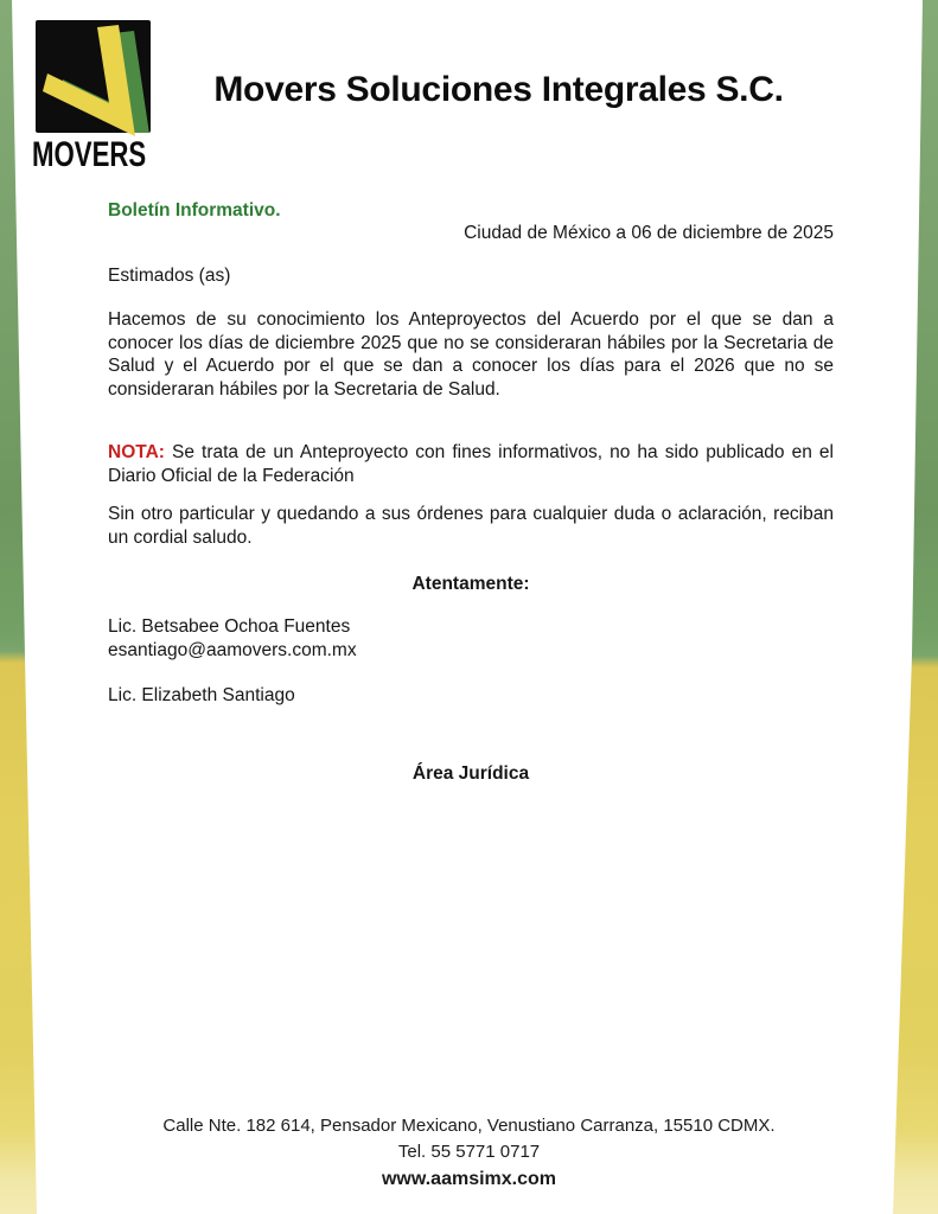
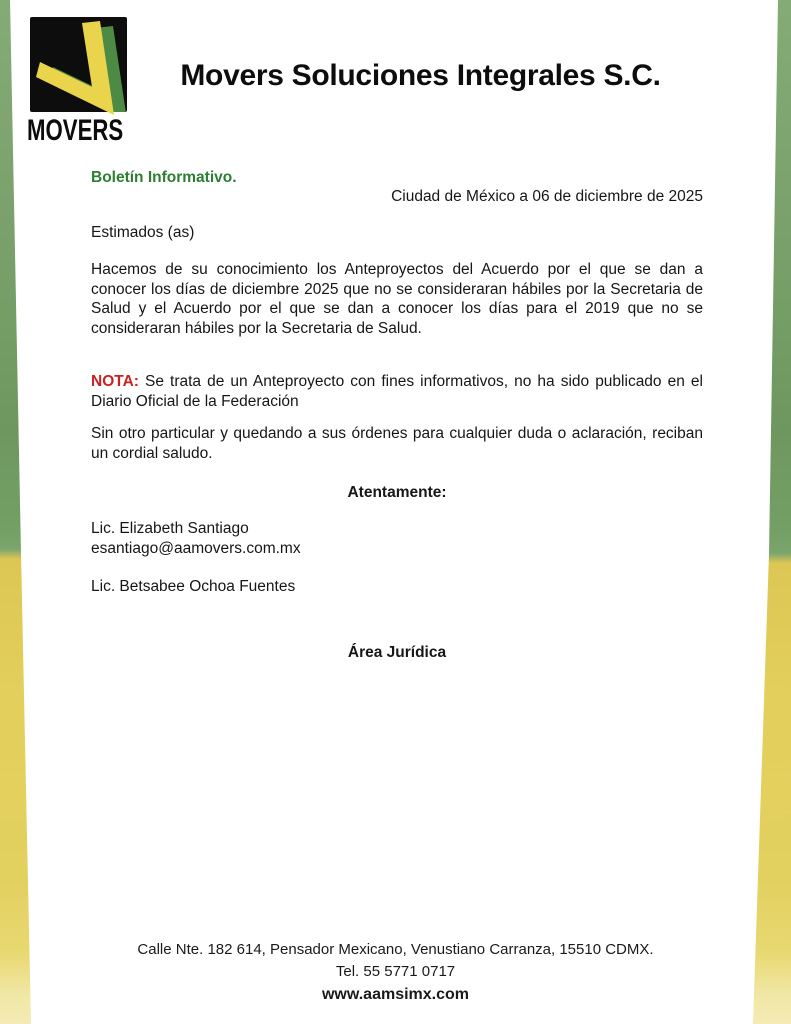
  MOVERS
  Movers Soluciones Integrales S.C.
  Boletín Informativo.
  Ciudad de México a 06 de diciembre de 2025
  Estimados (as)
- Hacemos de su conocimiento los Anteproyectos del Acuerdo por el que se dan a conocer los días de diciembre 2025 que no se consideraran hábiles por la Secretaria de Salud y el Acuerdo por el que se dan a conocer los días para el 2026 que no se consideraran hábiles por la Secretaria de Salud.
+ Hacemos de su conocimiento los Anteproyectos del Acuerdo por el que se dan a conocer los días de diciembre 2025 que no se consideraran hábiles por la Secretaria de Salud y el Acuerdo por el que se dan a conocer los días para el 2019 que no se consideraran hábiles por la Secretaria de Salud.
  NOTA: Se trata de un Anteproyecto con fines informativos, no ha sido publicado en el Diario Oficial de la Federación
  Sin otro particular y quedando a sus órdenes para cualquier duda o aclaración, reciban un cordial saludo.
  Atentamente:
- Lic. Betsabee Ochoa Fuentes
+ Lic. Elizabeth Santiago
  esantiago@aamovers.com.mx
- Lic. Elizabeth Santiago
+ Lic. Betsabee Ochoa Fuentes
  Área Jurídica
  Calle Nte. 182 614, Pensador Mexicano, Venustiano Carranza, 15510 CDMX.
  Tel. 55 5771 0717
  www.aamsimx.com
